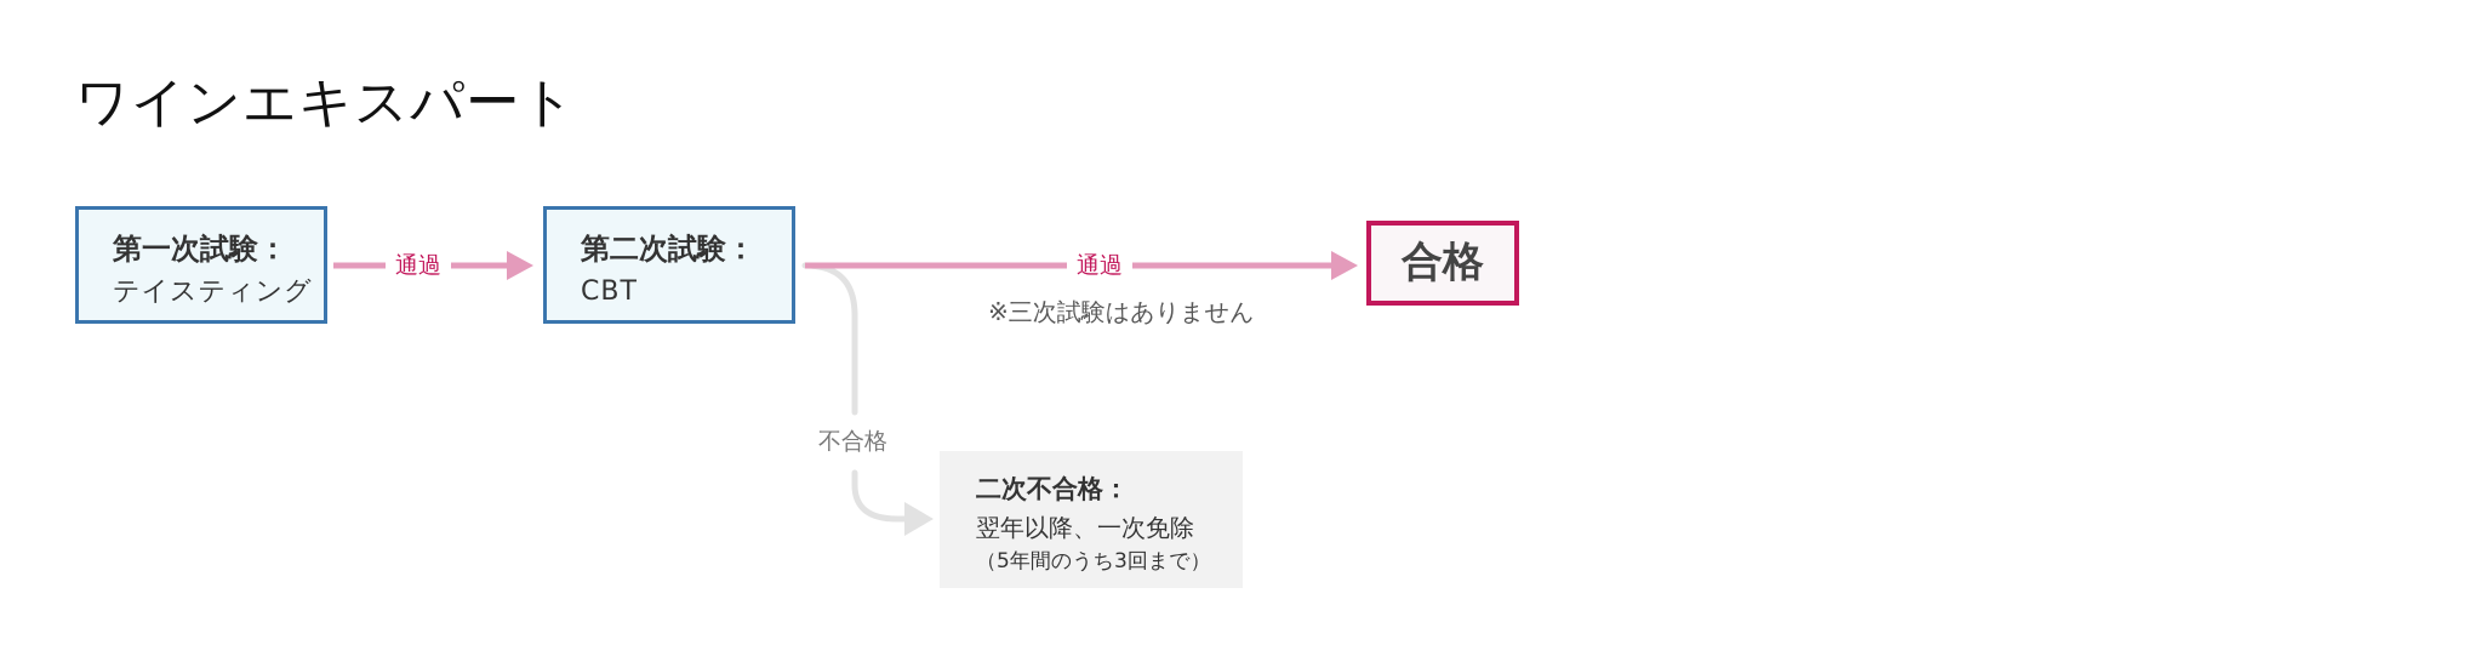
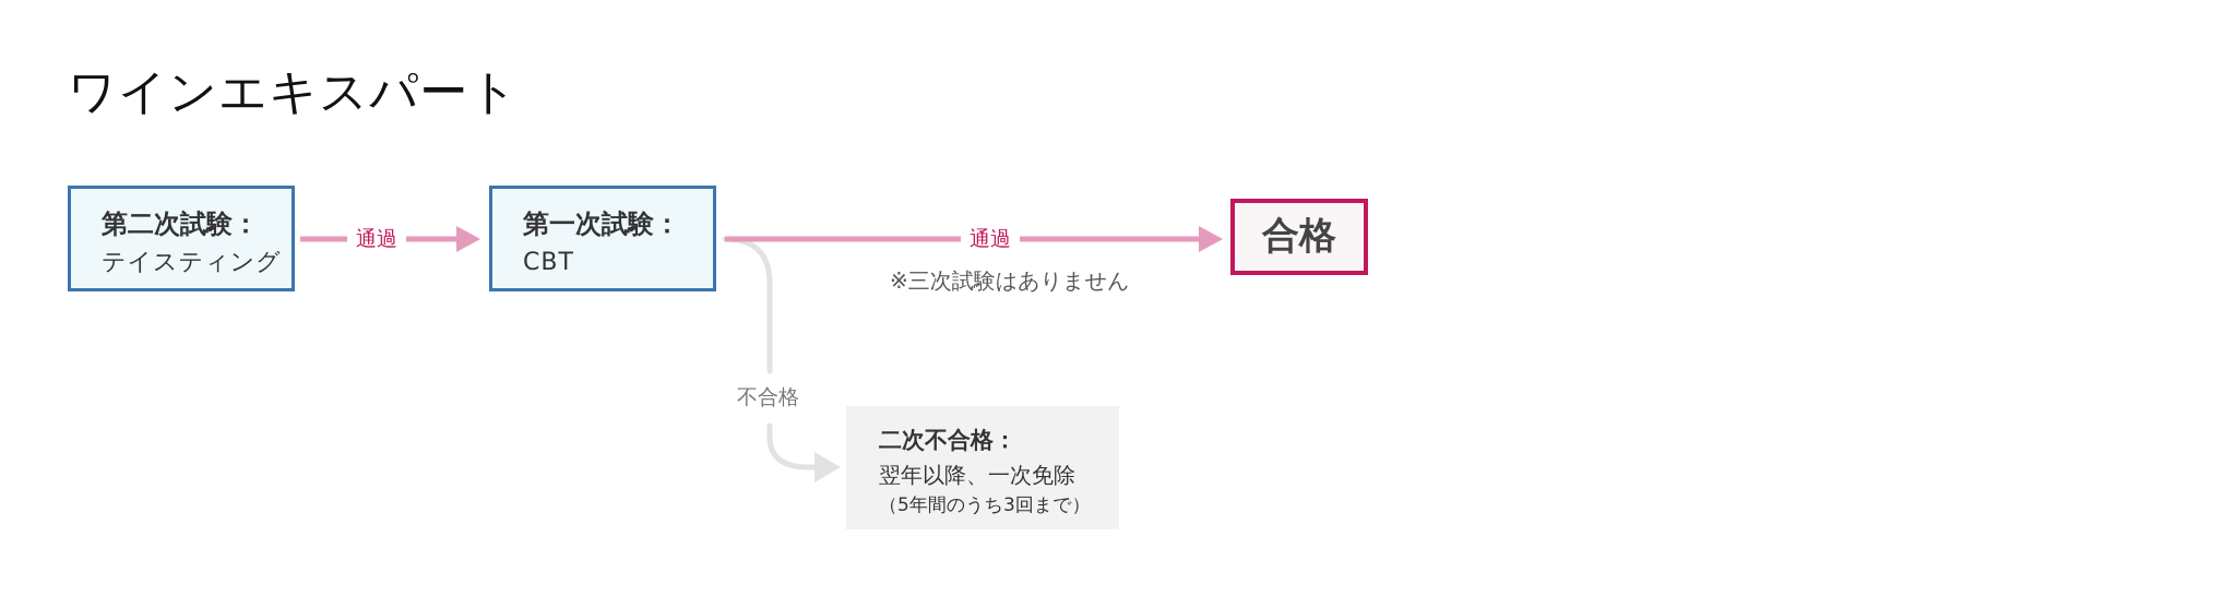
  ワインエキスパート
- 第一次試験：
+ 第二次試験：
  テイスティング
  通過
- 第二次試験：
+ 第一次試験：
  CBT
  通過
  ※三次試験はありません
  合格
  不合格
  二次不合格：
  翌年以降、一次免除
  （5年間のうち3回まで）
